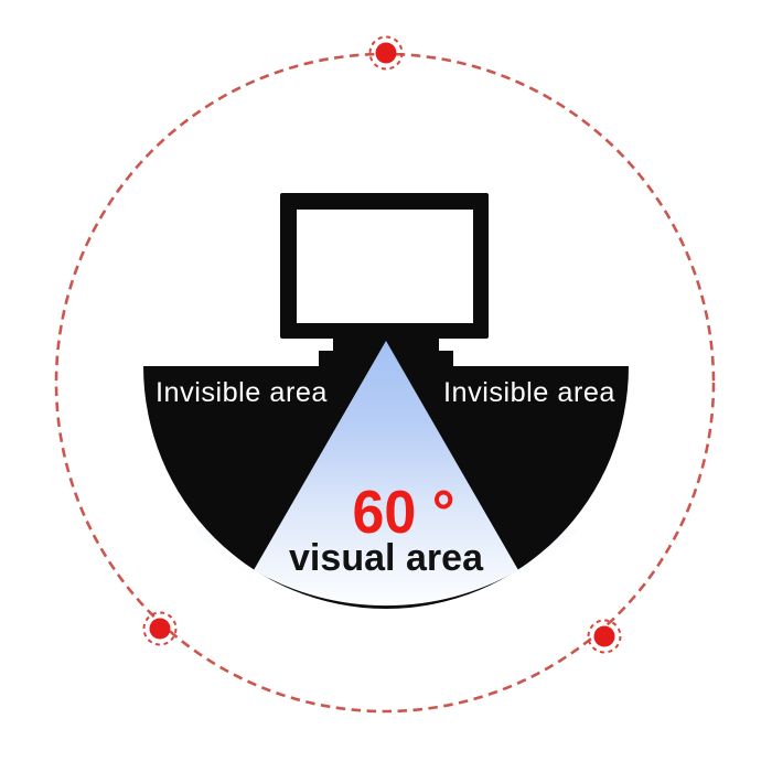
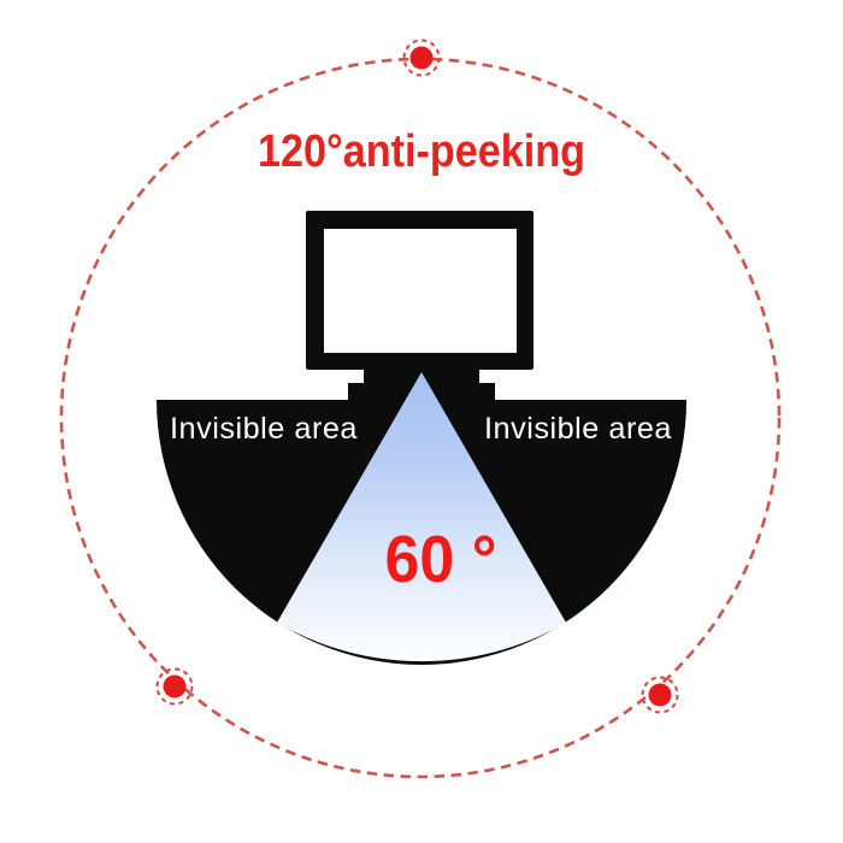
+ 120°anti-peeking
  Invisible area
  Invisible area
  60 °
- visual area
